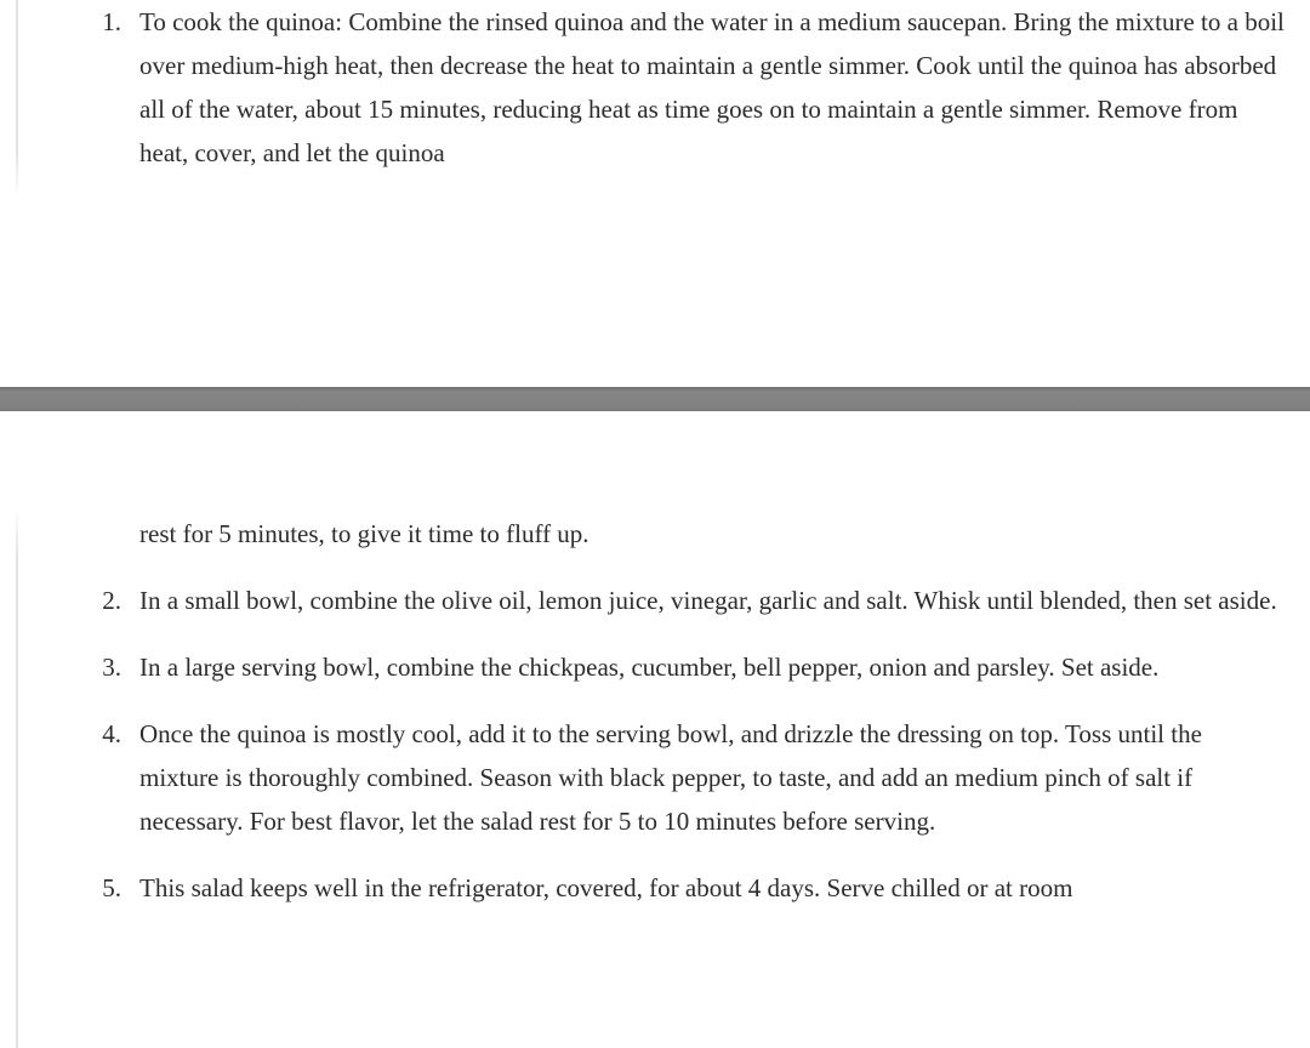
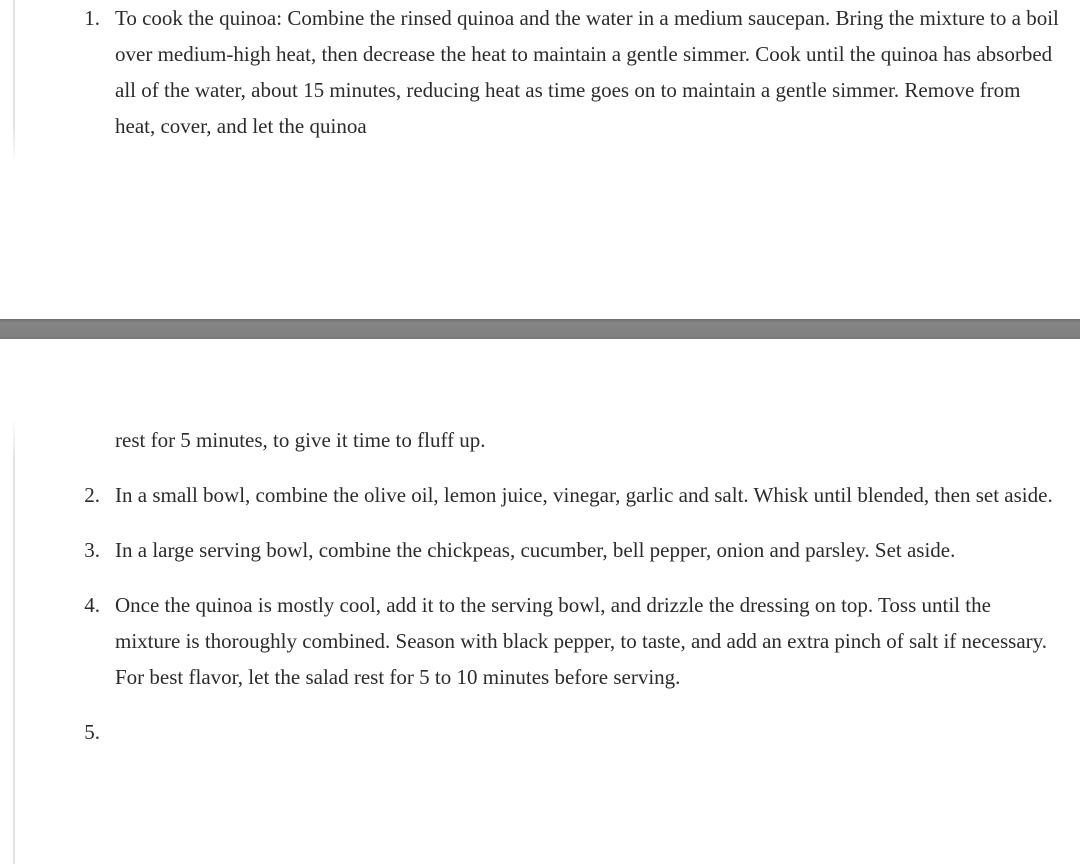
  1.
  To cook the quinoa: Combine the rinsed quinoa and the water in a medium saucepan. Bring the mixture to a boil over medium-high heat, then decrease the heat to maintain a gentle simmer. Cook until the quinoa has absorbed all of the water, about 15 minutes, reducing heat as time goes on to maintain a gentle simmer. Remove from heat, cover, and let the quinoa
  rest for 5 minutes, to give it time to fluff up.
  2.
  In a small bowl, combine the olive oil, lemon juice, vinegar, garlic and salt. Whisk until blended, then set aside.
  3.
  In a large serving bowl, combine the chickpeas, cucumber, bell pepper, onion and parsley. Set aside.
  4.
- Once the quinoa is mostly cool, add it to the serving bowl, and drizzle the dressing on top. Toss until the mixture is thoroughly combined. Season with black pepper, to taste, and add an medium pinch of salt if necessary. For best flavor, let the salad rest for 5 to 10 minutes before serving.
+ Once the quinoa is mostly cool, add it to the serving bowl, and drizzle the dressing on top. Toss until the mixture is thoroughly combined. Season with black pepper, to taste, and add an extra pinch of salt if necessary. For best flavor, let the salad rest for 5 to 10 minutes before serving.
  5.
- This salad keeps well in the refrigerator, covered, for about 4 days. Serve chilled or at room
